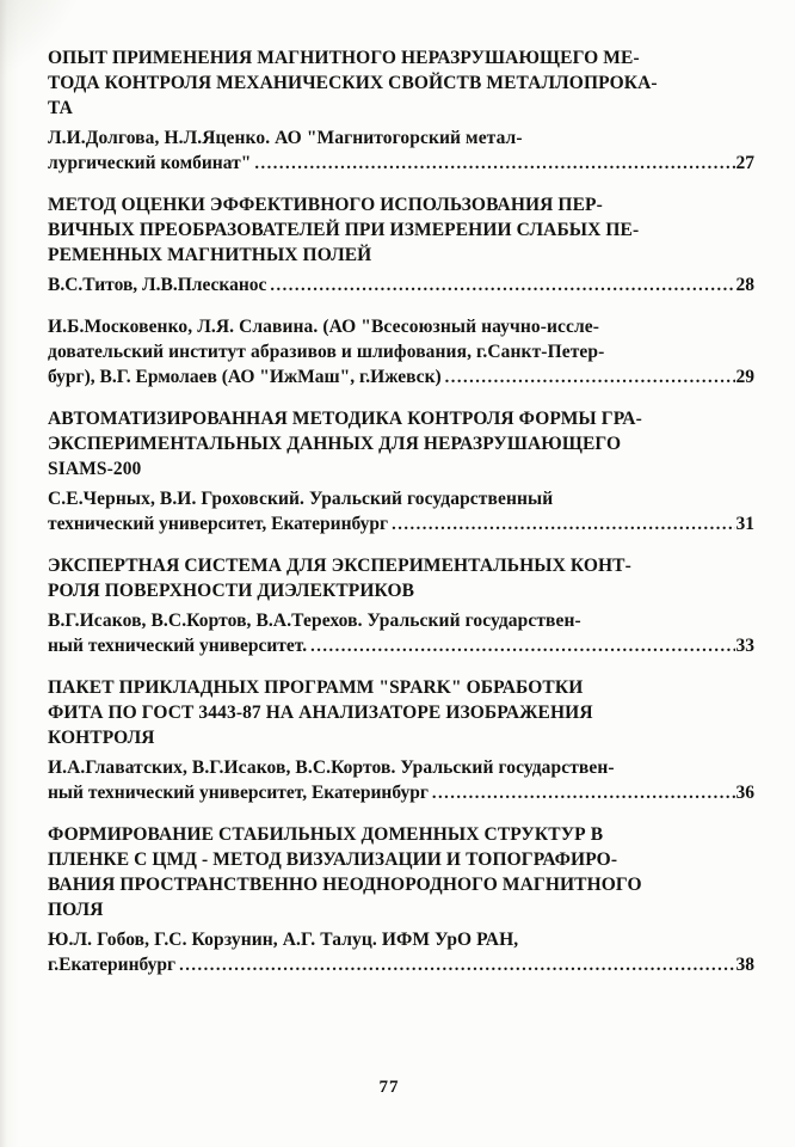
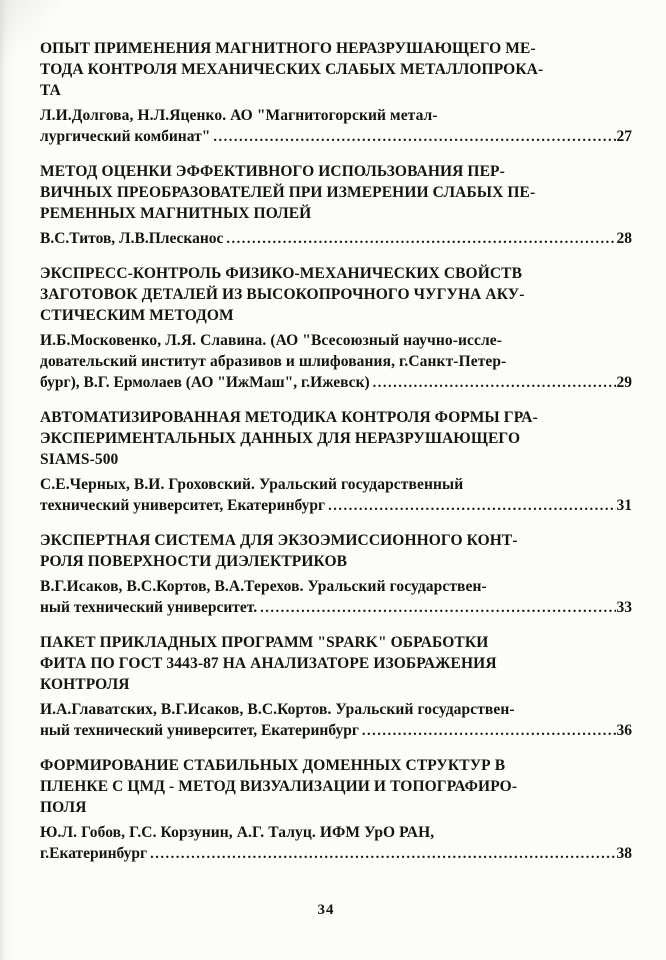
  ОПЫТ ПРИМЕНЕНИЯ МАГНИТНОГО НЕРАЗРУШАЮЩЕГО МЕ-
- ТОДА КОНТРОЛЯ МЕХАНИЧЕСКИХ СВОЙСТВ МЕТАЛЛОПРОКА-
+ ТОДА КОНТРОЛЯ МЕХАНИЧЕСКИХ СЛАБЫХ МЕТАЛЛОПРОКА-
  ТА
  Л.И.Долгова, Н.Л.Яценко. АО "Магнитогорский метал-
  лургический комбинат"
  27
  МЕТОД ОЦЕНКИ ЭФФЕКТИВНОГО ИСПОЛЬЗОВАНИЯ ПЕР-
  ВИЧНЫХ ПРЕОБРАЗОВАТЕЛЕЙ ПРИ ИЗМЕРЕНИИ СЛАБЫХ ПЕ-
  РЕМЕННЫХ МАГНИТНЫХ ПОЛЕЙ
  В.С.Титов, Л.В.Плесканос
  28
+ ЭКСПРЕСС-КОНТРОЛЬ ФИЗИКО-МЕХАНИЧЕСКИХ СВОЙСТВ
+ ЗАГОТОВОК ДЕТАЛЕЙ ИЗ ВЫСОКОПРОЧНОГО ЧУГУНА АКУ-
+ СТИЧЕСКИМ МЕТОДОМ
  И.Б.Московенко, Л.Я. Славина. (АО "Всесоюзный научно-иссле-
  довательский институт абразивов и шлифования, г.Санкт-Петер-
  бург), В.Г. Ермолаев (АО "ИжМаш", г.Ижевск)
  29
  АВТОМАТИЗИРОВАННАЯ МЕТОДИКА КОНТРОЛЯ ФОРМЫ ГРА-
  ЭКСПЕРИМЕНТАЛЬНЫХ ДАННЫХ ДЛЯ НЕРАЗРУШАЮЩЕГО
- SIAMS-200
+ SIAMS-500
  С.Е.Черных, В.И. Гроховский. Уральский государственный
  технический университет, Екатеринбург
  31
- ЭКСПЕРТНАЯ СИСТЕМА ДЛЯ ЭКСПЕРИМЕНТАЛЬНЫХ КОНТ-
+ ЭКСПЕРТНАЯ СИСТЕМА ДЛЯ ЭКЗОЭМИССИОННОГО КОНТ-
  РОЛЯ ПОВЕРХНОСТИ ДИЭЛЕКТРИКОВ
  В.Г.Исаков, В.С.Кортов, В.А.Терехов. Уральский государствен-
  ный технический университет.
  33
  ПАКЕТ ПРИКЛАДНЫХ ПРОГРАММ "SPARK" ОБРАБОТКИ
  ФИТА ПО ГОСТ 3443-87 НА АНАЛИЗАТОРЕ ИЗОБРАЖЕНИЯ
  КОНТРОЛЯ
  И.А.Главатских, В.Г.Исаков, В.С.Кортов. Уральский государствен-
  ный технический университет, Екатеринбург
  36
  ФОРМИРОВАНИЕ СТАБИЛЬНЫХ ДОМЕННЫХ СТРУКТУР В
  ПЛЕНКЕ С ЦМД - МЕТОД ВИЗУАЛИЗАЦИИ И ТОПОГРАФИРО-
- ВАНИЯ ПРОСТРАНСТВЕННО НЕОДНОРОДНОГО МАГНИТНОГО
  ПОЛЯ
  Ю.Л. Гобов, Г.С. Корзунин, А.Г. Талуц. ИФМ УрО РАН,
  г.Екатеринбург
  38
- 77
+ 34
